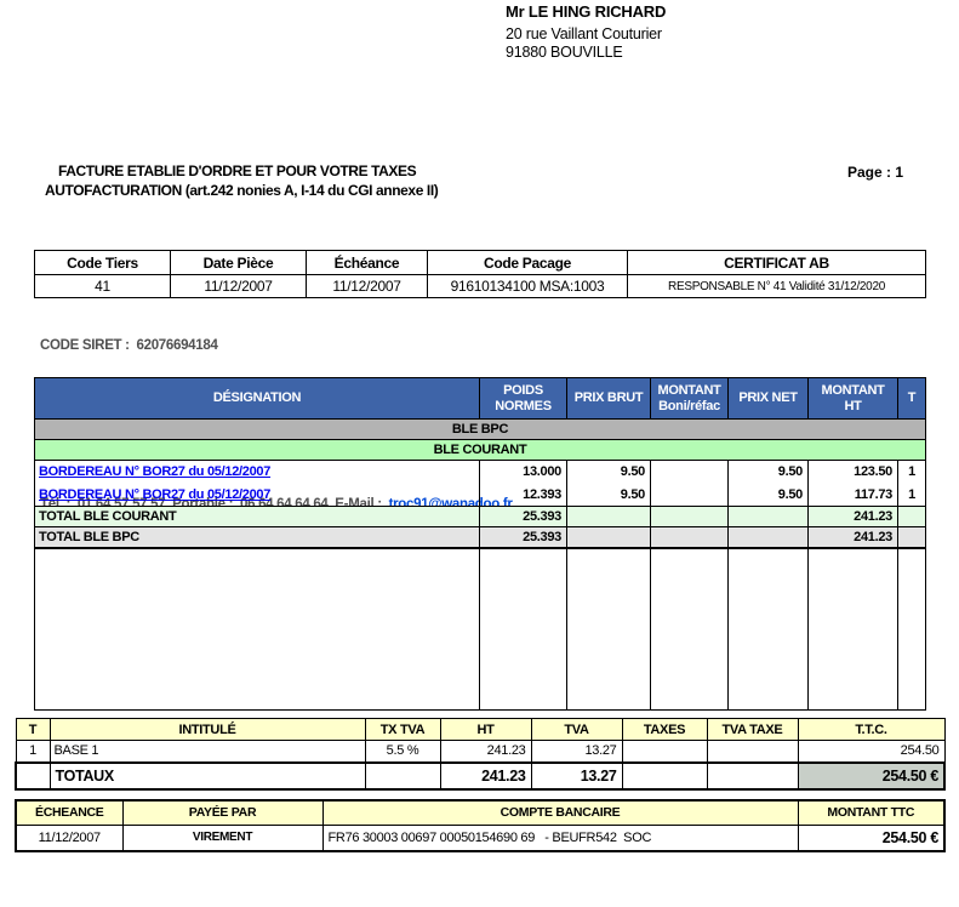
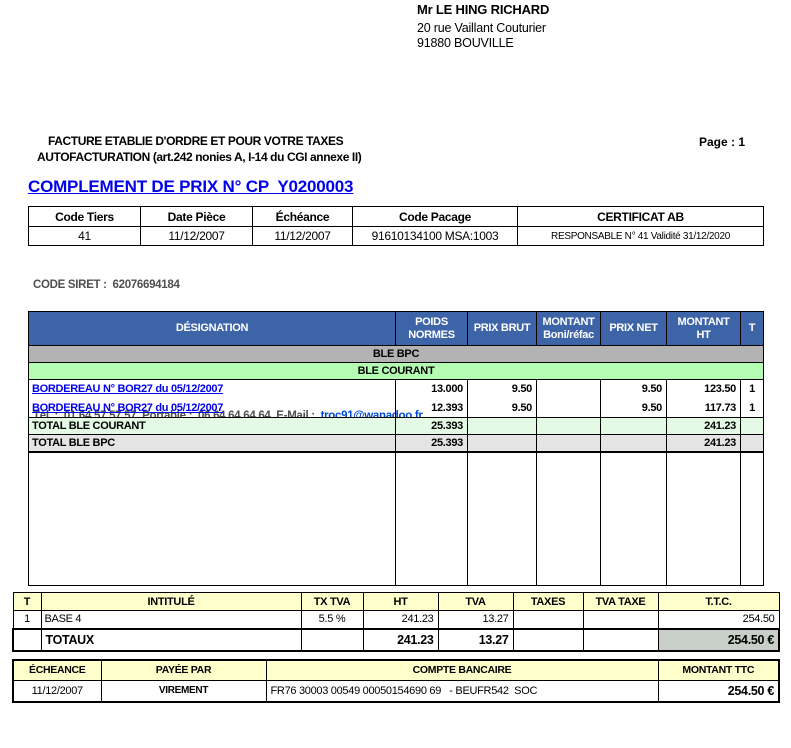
  Mr LE HING RICHARD
  20 rue Vaillant Couturier
  91880 BOUVILLE
  FACTURE ETABLIE D'ORDRE ET POUR VOTRE TAXES
  AUTOFACTURATION (art.242 nonies A, I-14 du CGI annexe II)
  Page : 1
+ COMPLEMENT DE PRIX N° CP Y0200003
  Code Tiers	Date Pièce	Échéance	Code Pacage	CERTIFICAT AB
  41	11/12/2007	11/12/2007	91610134100 MSA:1003	RESPONSABLE N° 41 Validité 31/12/2020
  CODE SIRET : 62076694184
  Tél. : 01 64 57 57 57 Portable : 06 64 64 64 64 E-Mail : troc91@wanadoo.fr
  DÉSIGNATION	POIDS NORMES	PRIX BRUT	MONTANT Boni/réfac	PRIX NET	MONTANT HT	T
  BLE BPC
  BLE COURANT
  BORDEREAU N° BOR27 du 05/12/2007	13.000	9.50		9.50	123.50	1
  BORDEREAU N° BOR27 du 05/12/2007	12.393	9.50		9.50	117.73	1
  TOTAL BLE COURANT	25.393				241.23
  TOTAL BLE BPC	25.393				241.23
  T	INTITULÉ	TX TVA	HT	TVA	TAXES	TVA TAXE	T.T.C.
- 1	BASE 1	5.5 %	241.23	13.27			254.50
+ 1	BASE 4	5.5 %	241.23	13.27			254.50
  	TOTAUX		241.23	13.27			254.50 €
  ÉCHEANCE	PAYÉE PAR	COMPTE BANCAIRE	MONTANT TTC
- 11/12/2007	VIREMENT	FR76 30003 00697 00050154690 69 - BEUFR542 SOC	254.50 €
+ 11/12/2007	VIREMENT	FR76 30003 00549 00050154690 69 - BEUFR542 SOC	254.50 €
